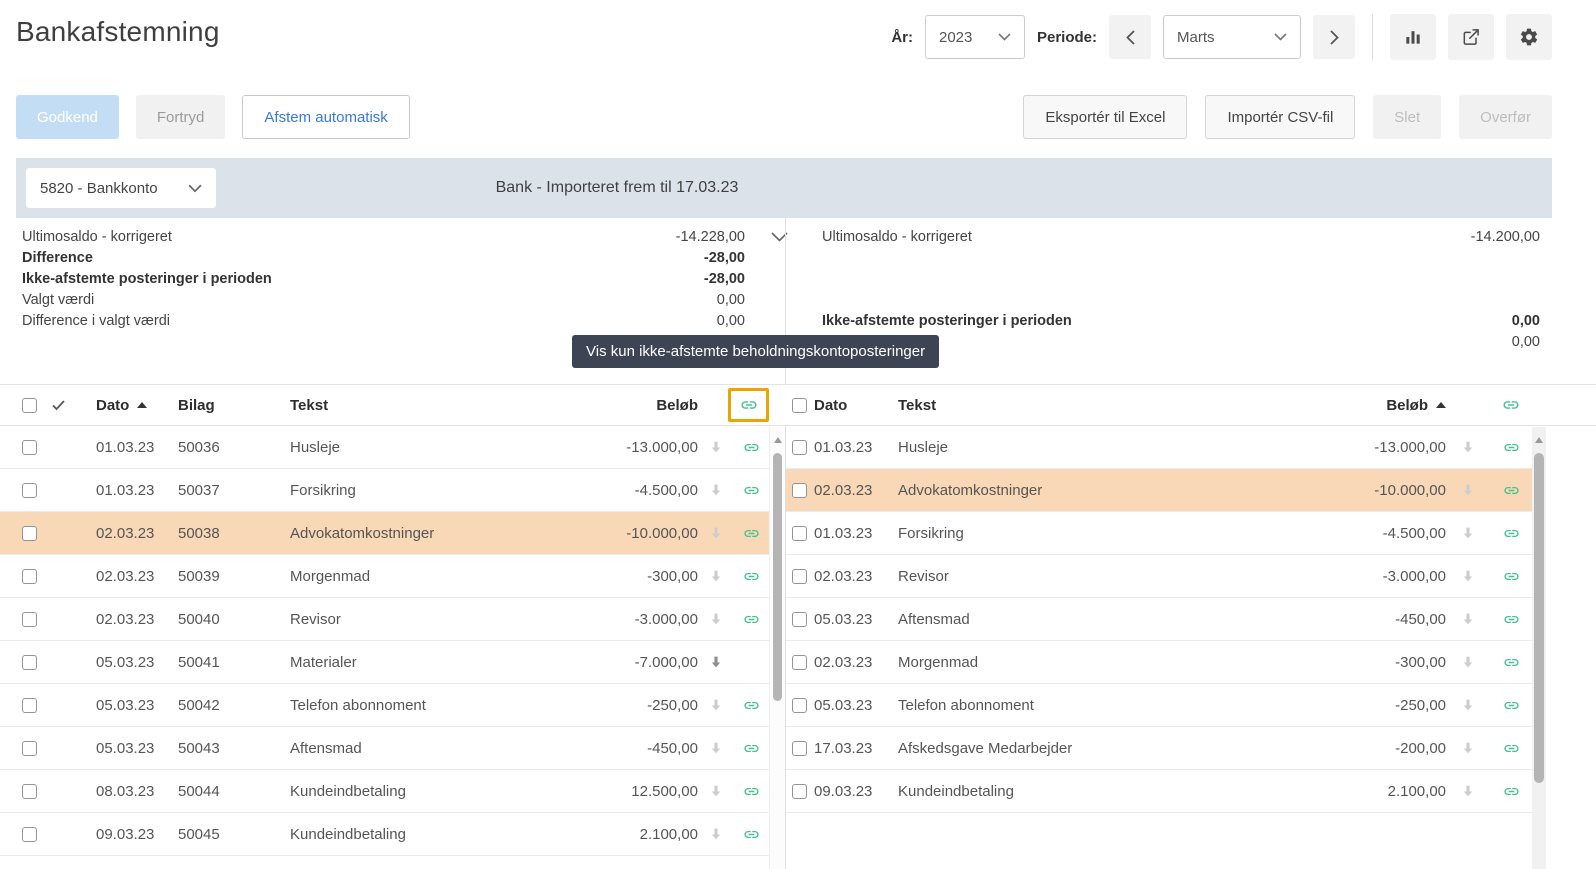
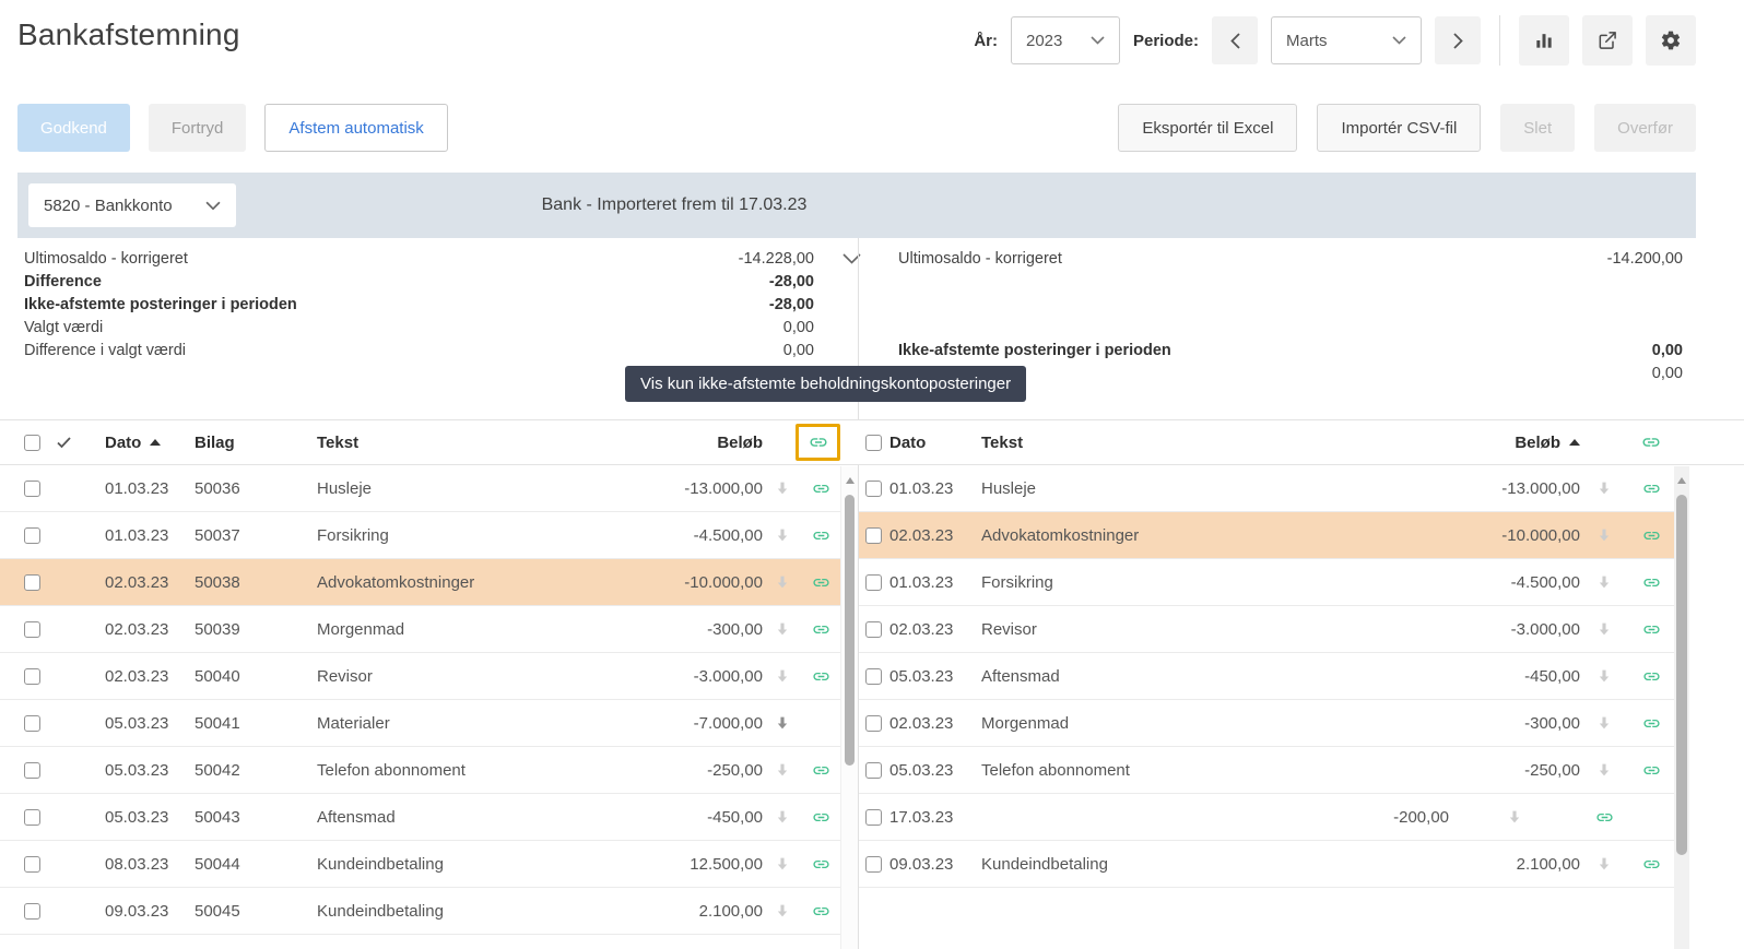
  Bankafstemning
  År:
  2023
  Periode:
  Marts
  Godkend
  Fortryd
  Afstem automatisk
  Eksportér til Excel
  Importér CSV-fil
  Slet
  Overfør
  5820 - Bankkonto
  Bank - Importeret frem til 17.03.23
  Ultimosaldo - korrigeret
  -14.228,00
  Difference
  -28,00
  Ikke-afstemte posteringer i perioden
  -28,00
  Valgt værdi
  0,00
  Difference i valgt værdi
  0,00
  Ultimosaldo - korrigeret
  -14.200,00
  Ikke-afstemte posteringer i perioden
  0,00
  0,00
  Vis kun ikke-afstemte beholdningskontoposteringer
  Dato
  Bilag
  Tekst
  Beløb
  Dato
  Tekst
  Beløb
  01.03.23
  50036
  Husleje
  -13.000,00
  01.03.23
  50037
  Forsikring
  -4.500,00
  02.03.23
  50038
  Advokatomkostninger
  -10.000,00
  02.03.23
  50039
  Morgenmad
  -300,00
  02.03.23
  50040
  Revisor
  -3.000,00
  05.03.23
  50041
  Materialer
  -7.000,00
  05.03.23
  50042
  Telefon abonnoment
  -250,00
  05.03.23
  50043
  Aftensmad
  -450,00
  08.03.23
  50044
  Kundeindbetaling
  12.500,00
  09.03.23
  50045
  Kundeindbetaling
  2.100,00
  01.03.23
  Husleje
  -13.000,00
  02.03.23
  Advokatomkostninger
  -10.000,00
  01.03.23
  Forsikring
  -4.500,00
  02.03.23
  Revisor
  -3.000,00
  05.03.23
  Aftensmad
  -450,00
  02.03.23
  Morgenmad
  -300,00
  05.03.23
  Telefon abonnoment
  -250,00
  17.03.23
- Afskedsgave Medarbejder
  -200,00
  09.03.23
  Kundeindbetaling
  2.100,00
